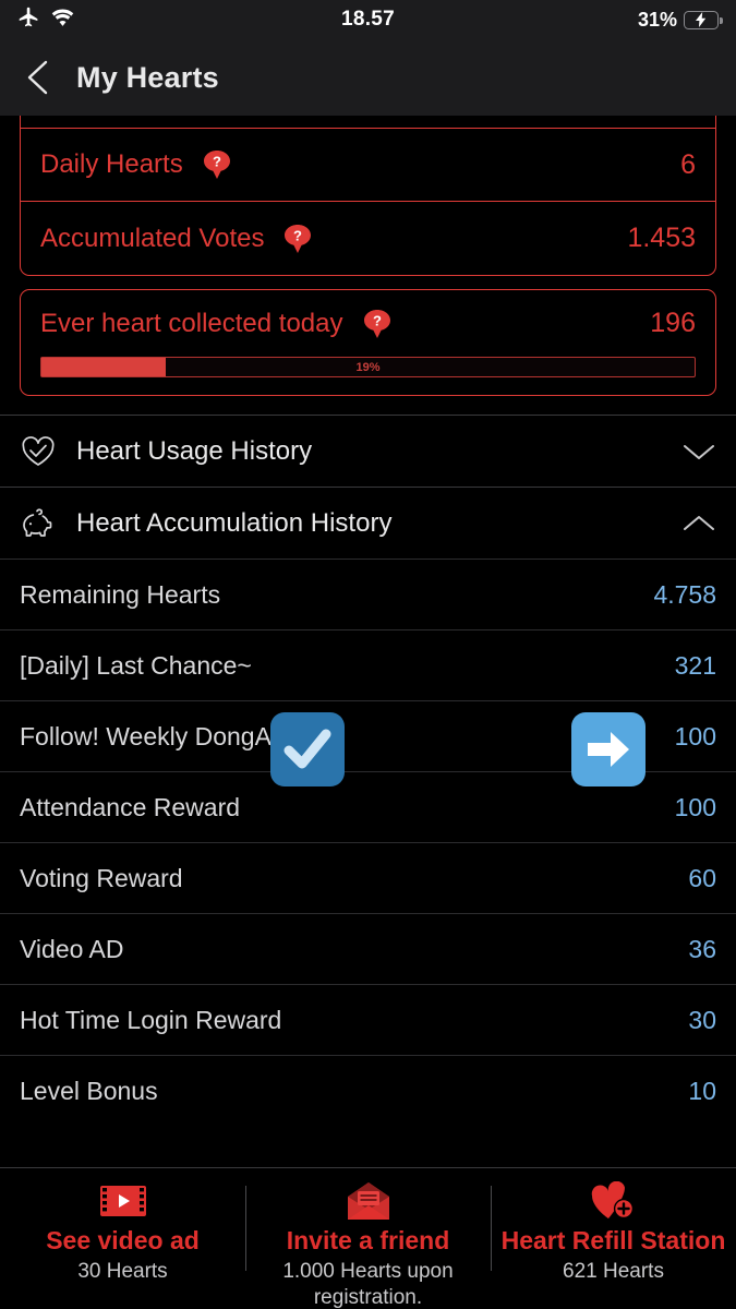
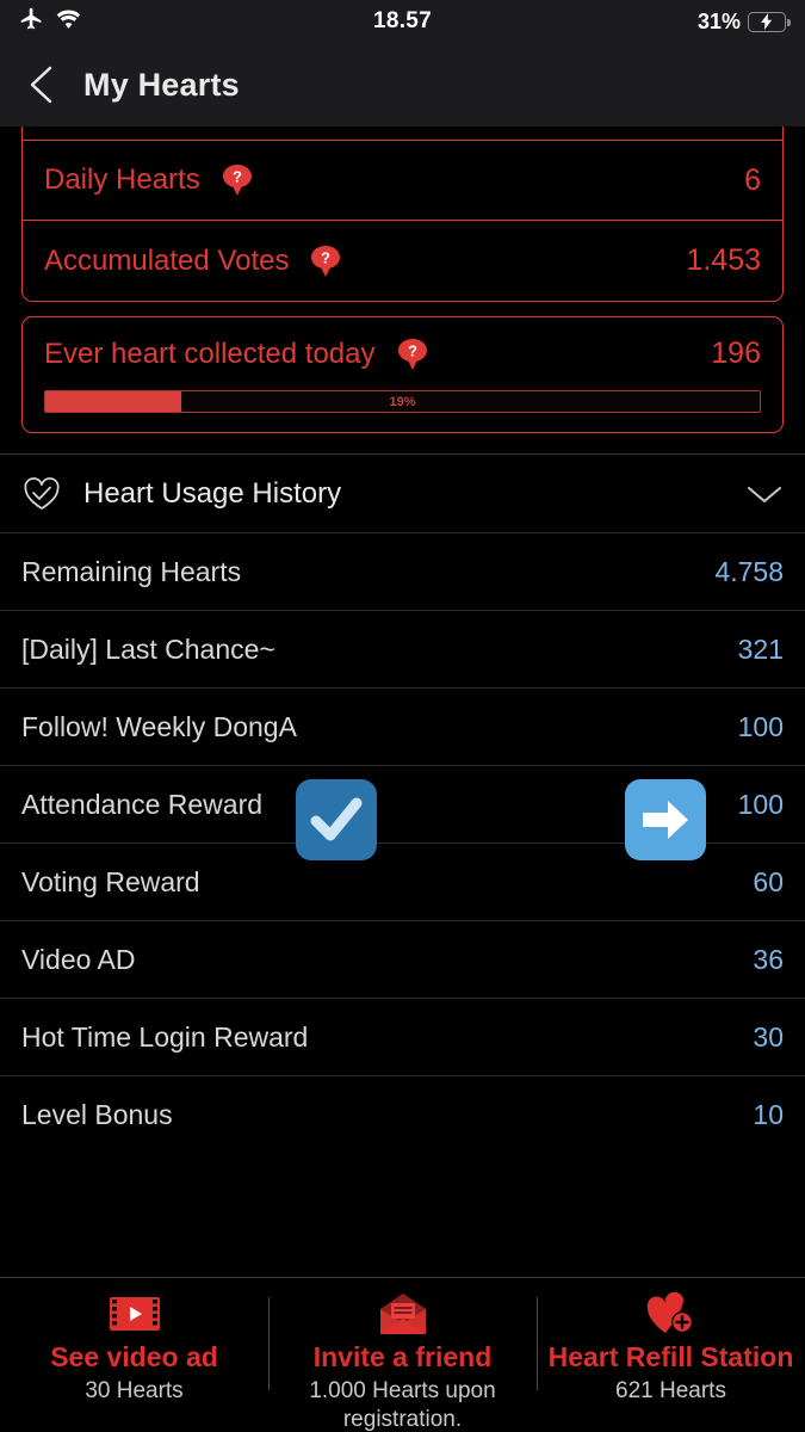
  18.57
  31%
  My Hearts
  Daily Hearts
  ?
  6
  Accumulated Votes
  ?
  1.453
  Ever heart collected today
  ?
  196
  19%
  Heart Usage History
- Heart Accumulation History
  Remaining Hearts
  4.758
  [Daily] Last Chance~
  321
  Follow! Weekly DongA
  100
  Attendance Reward
  100
  Voting Reward
  60
  Video AD
  36
  Hot Time Login Reward
  30
  Level Bonus
  10
  See video ad
  30 Hearts
  Invite a friend
  1.000 Hearts upon registration.
  Heart Refill Station
  621 Hearts
